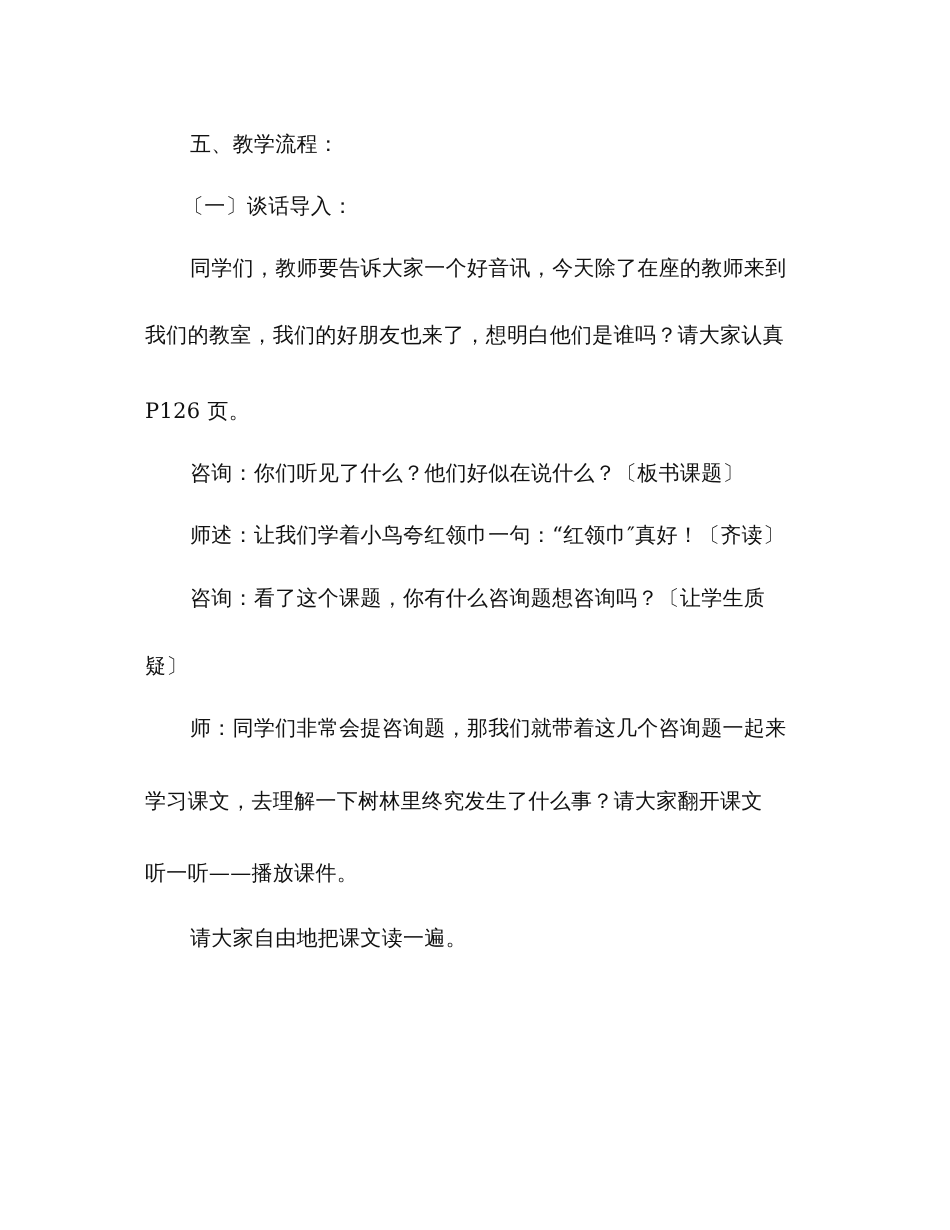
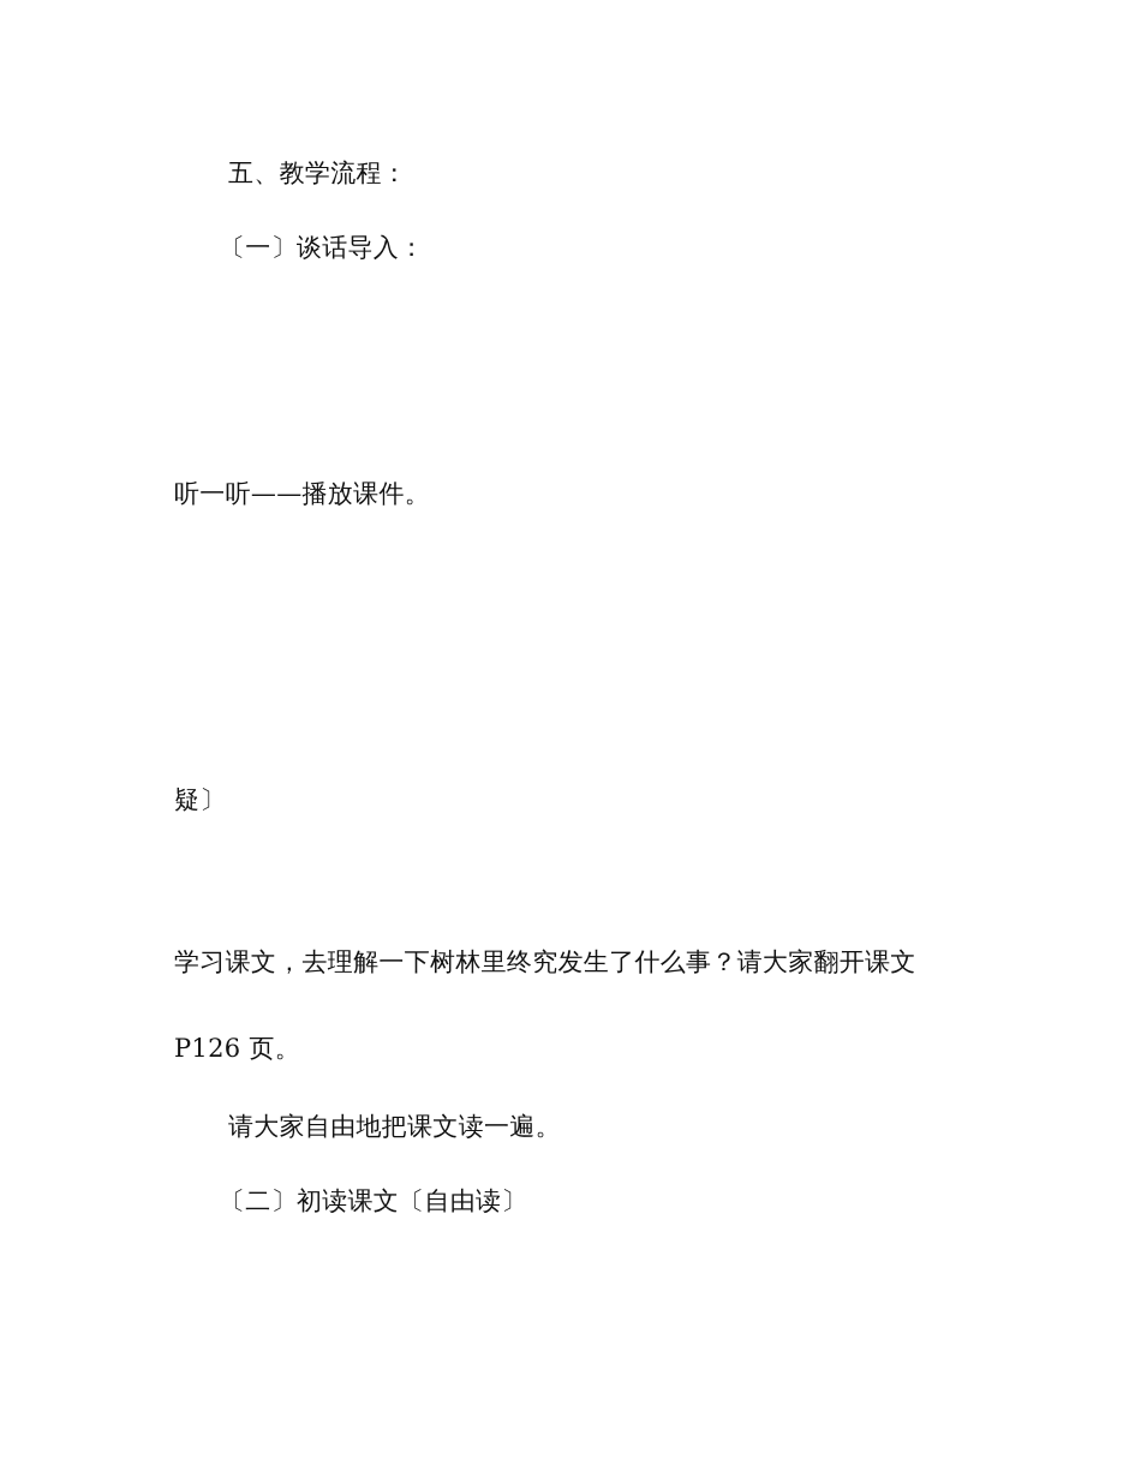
  五、教学流程：
  〔一〕谈话导入：
- 同学们，教师要告诉大家一个好音讯，今天除了在座的教师来到
- 我们的教室，我们的好朋友也来了，想明白他们是谁吗？请大家认真
- P126 页。
+ 听一听——播放课件。
- 咨询：你们听见了什么？他们好似在说什么？〔板书课题〕
- 师述：让我们学着小鸟夸红领巾一句：“红领巾″真好！〔齐读〕
- 咨询：看了这个课题，你有什么咨询题想咨询吗？〔让学生质
  疑〕
- 师：同学们非常会提咨询题，那我们就带着这几个咨询题一起来
  学习课文，去理解一下树林里终究发生了什么事？请大家翻开课文
- 听一听——播放课件。
+ P126 页。
  请大家自由地把课文读一遍。
+ 〔二〕初读课文〔自由读〕
